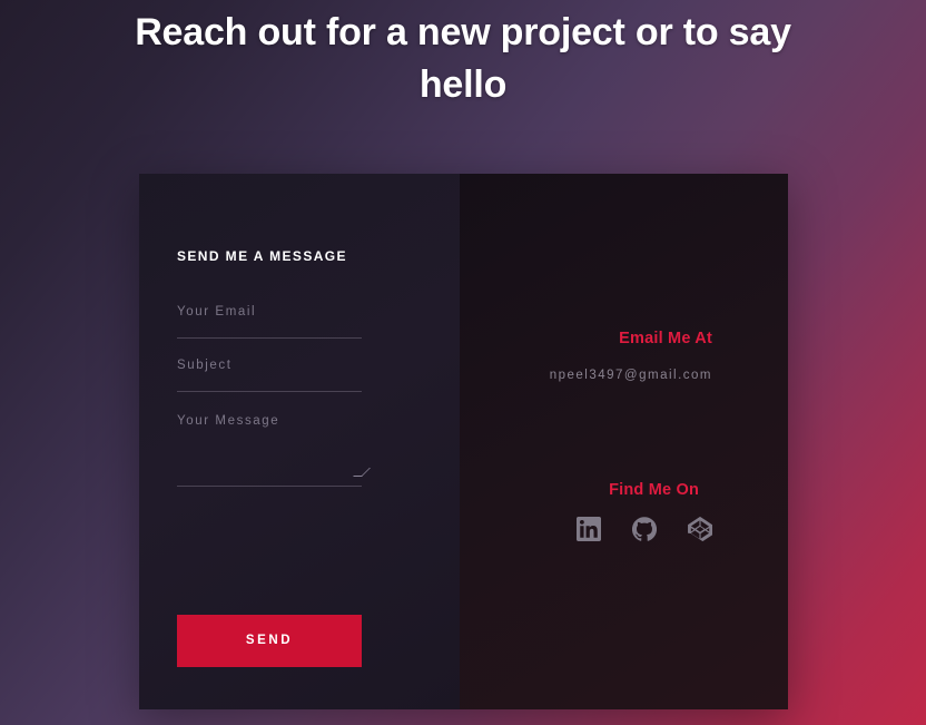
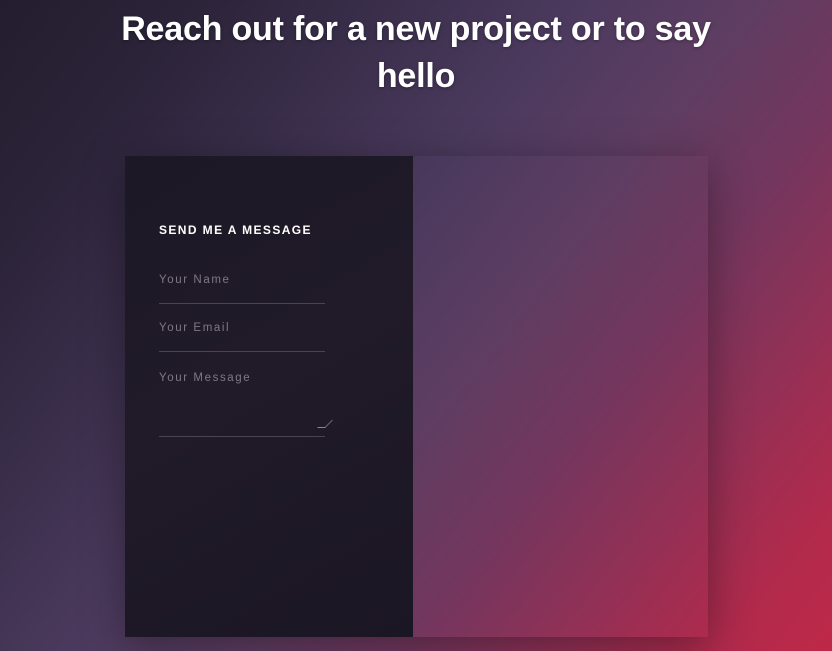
  Reach out for a new project or to say hello
  SEND ME A MESSAGE
+ Your Name
  Your Email
- Subject
  Your Message
- SEND
- Email Me At
- npeel3497@gmail.com
- Find Me On
